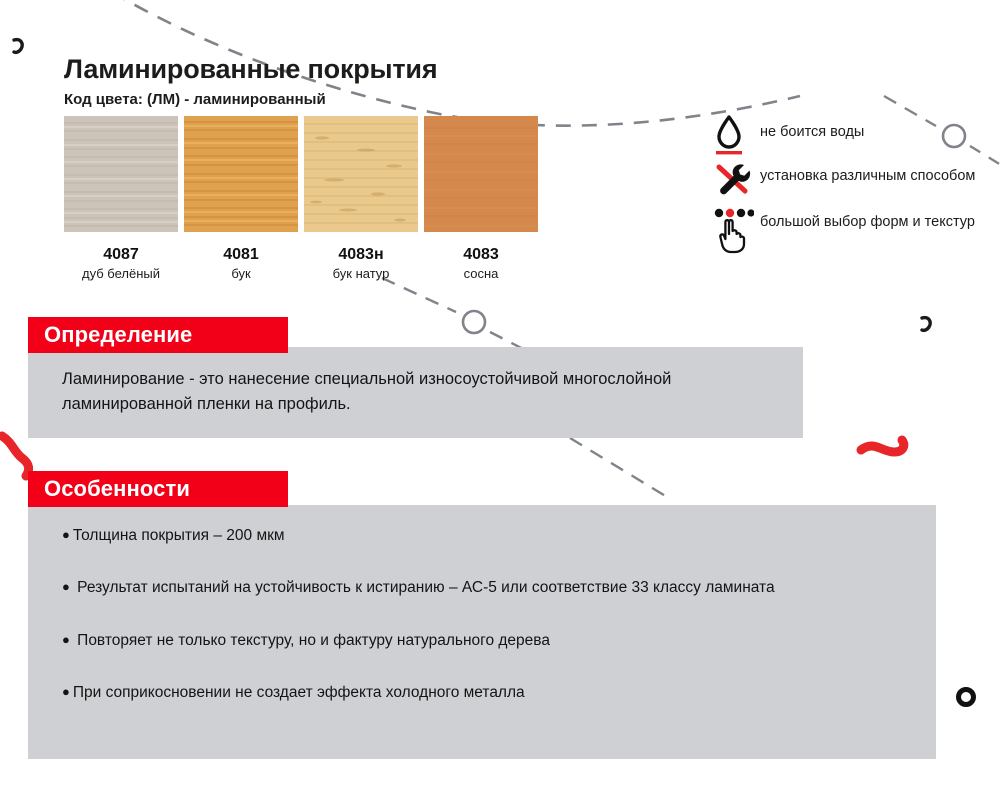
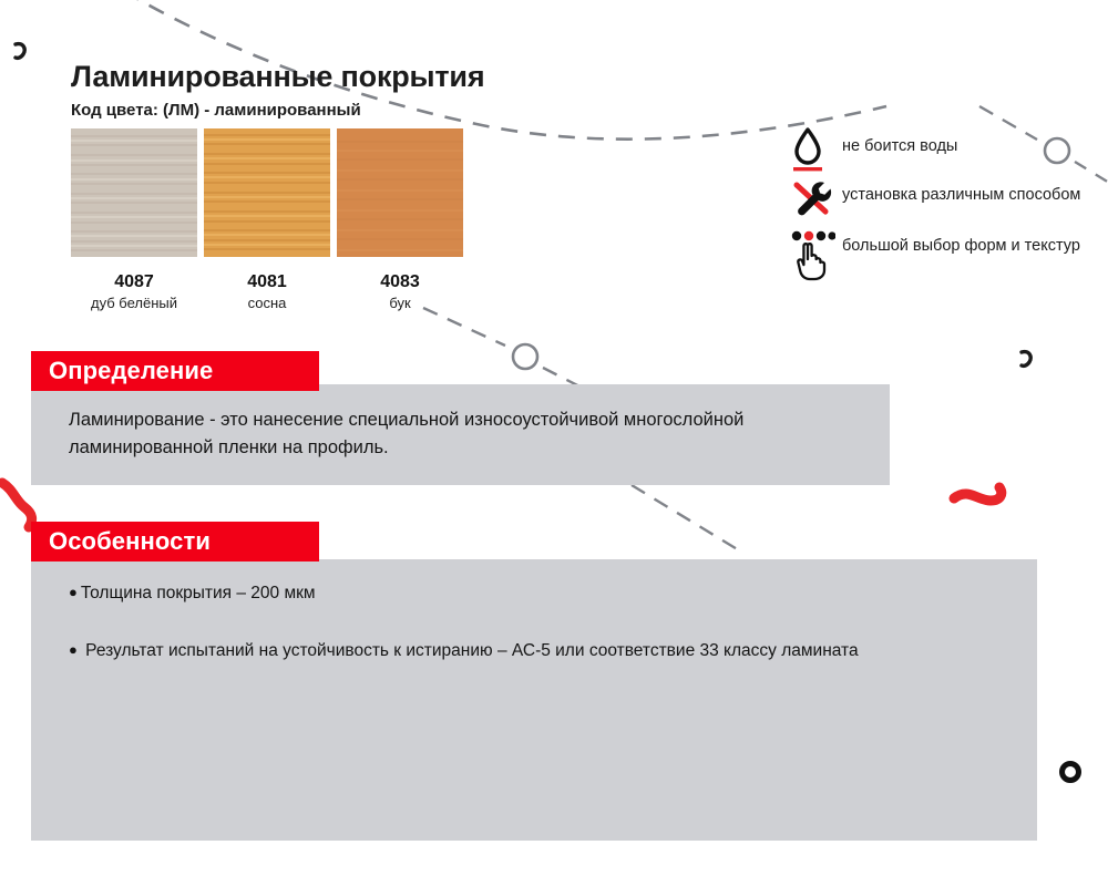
  Ламинированные покрытия
  Код цвета: (ЛМ) - ламинированный
  4087
  дуб белёный
  4081
- бук
+ сосна
- 4083н
- бук натур
  4083
- сосна
+ бук
  не боится воды
  установка различным способом
  большой выбор форм и текстур
  Определение
  Ламинирование - это нанесение специальной износоустойчивой многослойной ламинированной пленки на профиль.
  Особенности
  ● Толщина покрытия – 200 мкм
  ● Результат испытаний на устойчивость к истиранию – АС-5 или соответствие 33 классу ламината
- ● Повторяет не только текстуру, но и фактуру натурального дерева
- ● При соприкосновении не создает эффекта холодного металла
